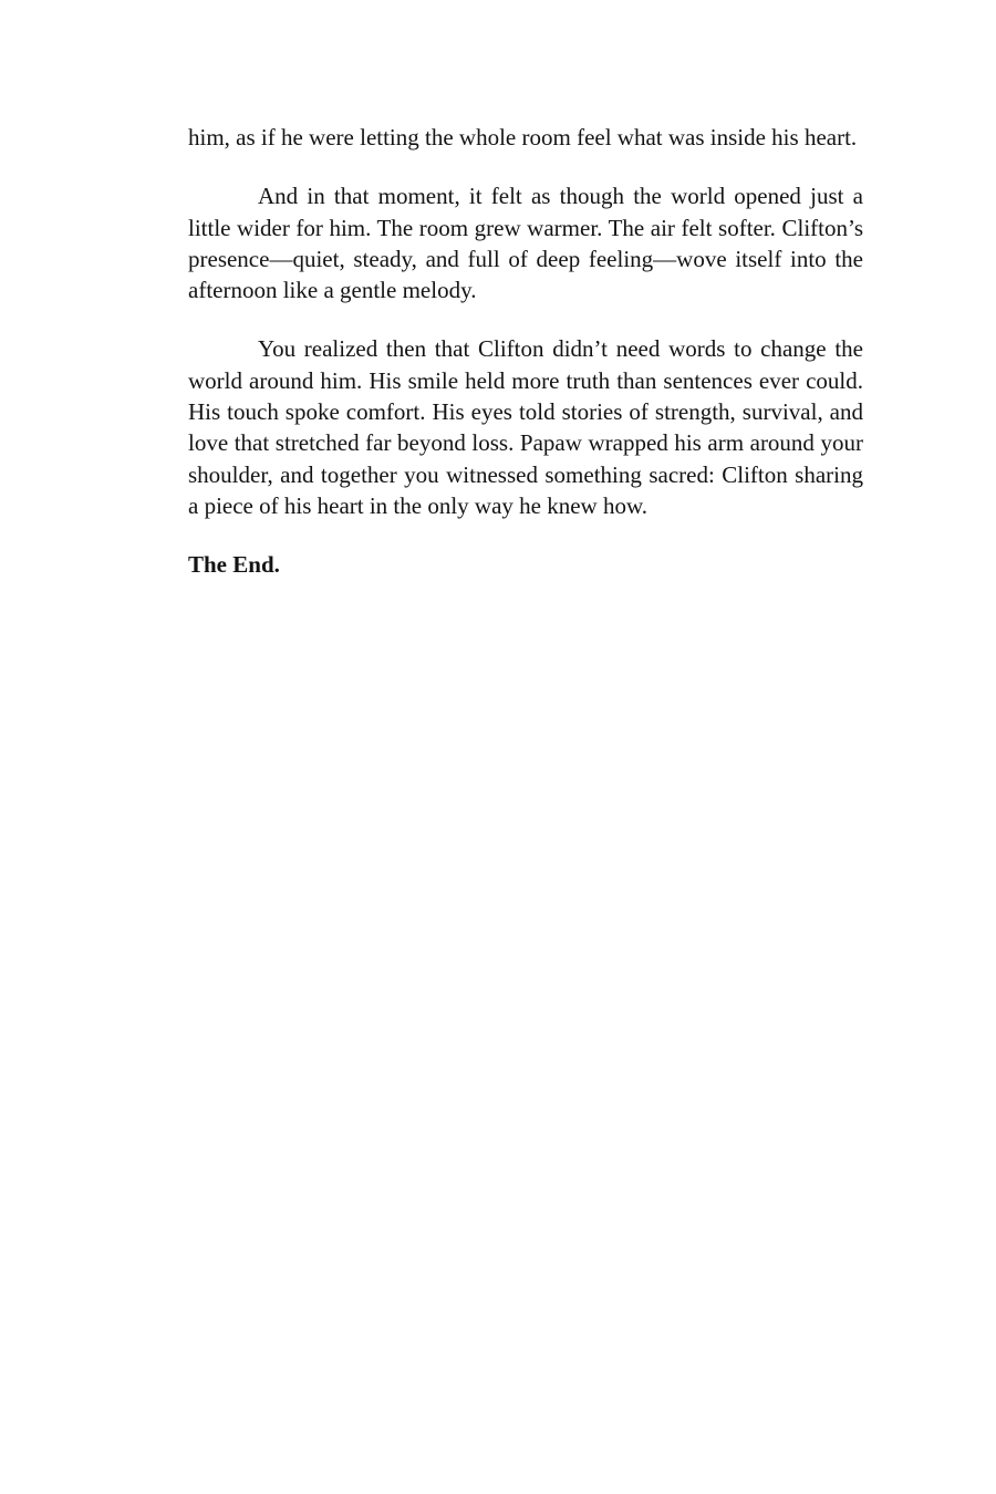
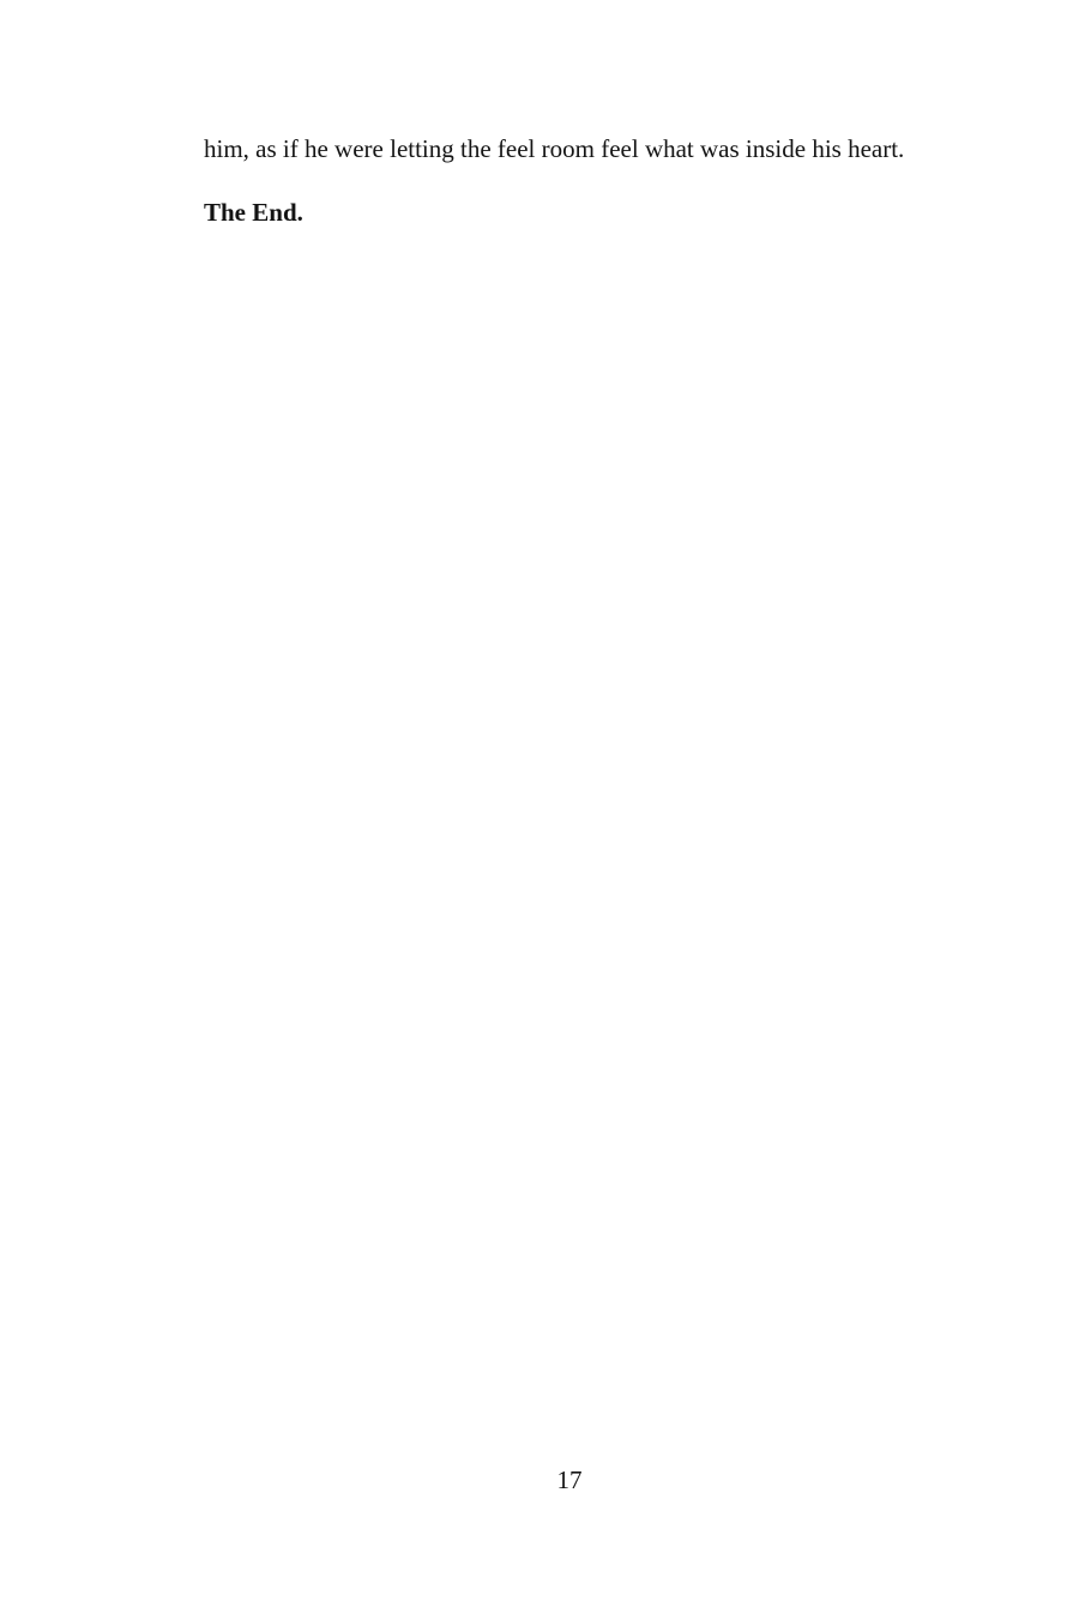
- him, as if he were letting the whole room feel what was inside his heart.
+ him, as if he were letting the feel room feel what was inside his heart.
- And in that moment, it felt as though the world opened just a little wider for him. The room grew warmer. The air felt softer. Clifton’s presence—quiet, steady, and full of deep feeling—wove itself into the afternoon like a gentle melody.
- You realized then that Clifton didn’t need words to change the world around him. His smile held more truth than sentences ever could. His touch spoke comfort. His eyes told stories of strength, survival, and love that stretched far beyond loss. Papaw wrapped his arm around your shoulder, and together you witnessed something sacred: Clifton sharing a piece of his heart in the only way he knew how.
  The End.
+ 17
